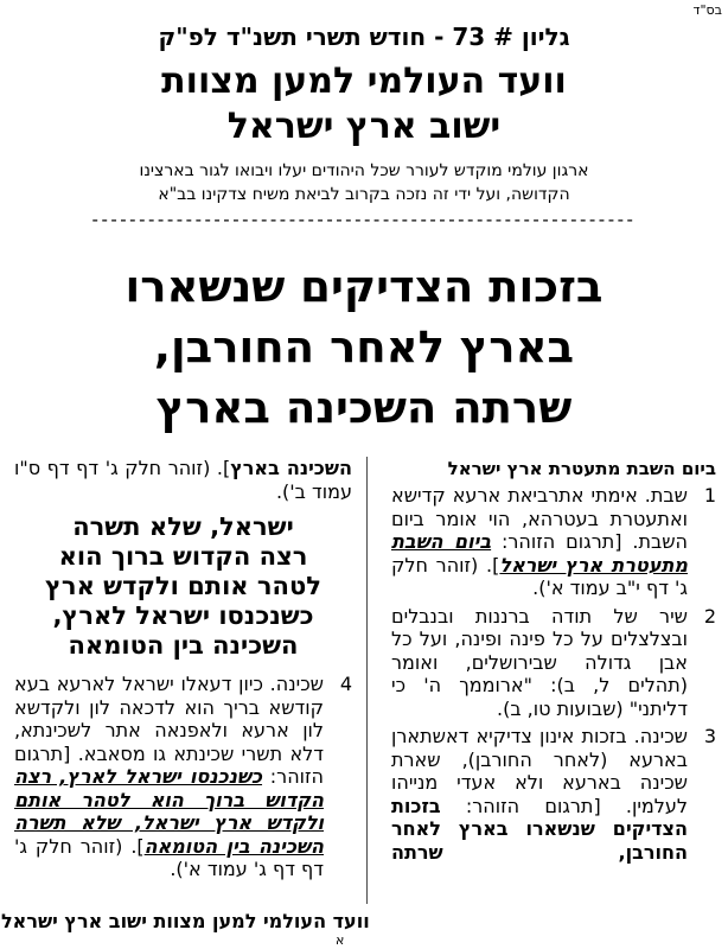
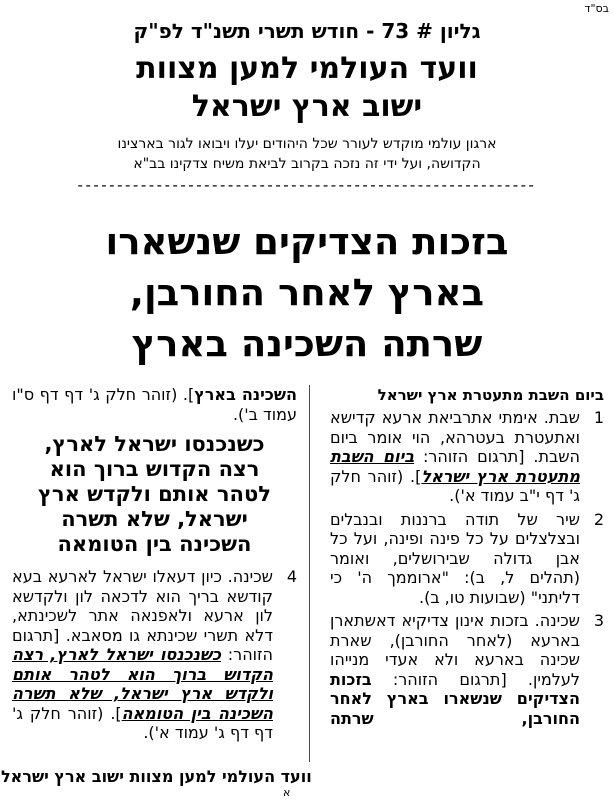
  בס"ד
  גליון # 73 - חודש תשרי תשנ"ד לפ"ק
  וועד העולמי למען מצוות
  ישוב ארץ ישראל
  ארגון עולמי מוקדש לעורר שכל היהודים יעלו ויבואו לגור בארצינו
  הקדושה, ועל ידי זה נזכה בקרוב לביאת משיח צדקינו בב"א
  ----------------------------------------------------------
  בזכות הצדיקים שנשארו
  בארץ לאחר החורבן,
  שרתה השכינה בארץ
  ביום השבת מתעטרת ארץ ישראל
  1
  שבת. אימתי אתרביאת ארעא קדישא ואתעטרת בעטרהא, הוי אומר ביום השבת. [תרגום הזוהר: ביום השבת מתעטרת ארץ ישראל]. (זוהר חלק ג' דף י"ב עמוד א').
  2
  שיר של תודה ברננות ובנבלים ובצלצלים על כל פינה ופינה, ועל כל אבן גדולה שבירושלים, ואומר (תהלים ל, ב): "ארוממך ה' כי דליתני" (שבועות טו, ב).
  3
  שכינה. בזכות אינון צדיקיא דאשתארן בארעא (לאחר החורבן), שארת שכינה בארעא ולא אעדי מנייהו לעלמין. [תרגום הזוהר: בזכות הצדיקים שנשארו בארץ לאחר החורבן, שרתה
  השכינה בארץ]. (זוהר חלק ג' דף דף ס"ו עמוד ב').
- ישראל, שלא תשרה
+ כשנכנסו ישראל לארץ,
  רצה הקדוש ברוך הוא
  לטהר אותם ולקדש ארץ
- כשנכנסו ישראל לארץ,
+ ישראל, שלא תשרה
  השכינה בין הטומאה
  4
  שכינה. כיון דעאלו ישראל לארעא בעא קודשא בריך הוא לדכאה לון ולקדשא לון ארעא ולאפנאה אתר לשכינתא, דלא תשרי שכינתא גו מסאבא. [תרגום הזוהר: כשנכנסו ישראל לארץ, רצה הקדוש ברוך הוא לטהר אותם ולקדש ארץ ישראל, שלא תשרה השכינה בין הטומאה]. (זוהר חלק ג' דף דף ג' עמוד א').
  וועד העולמי למען מצוות ישוב ארץ ישראל
  א
